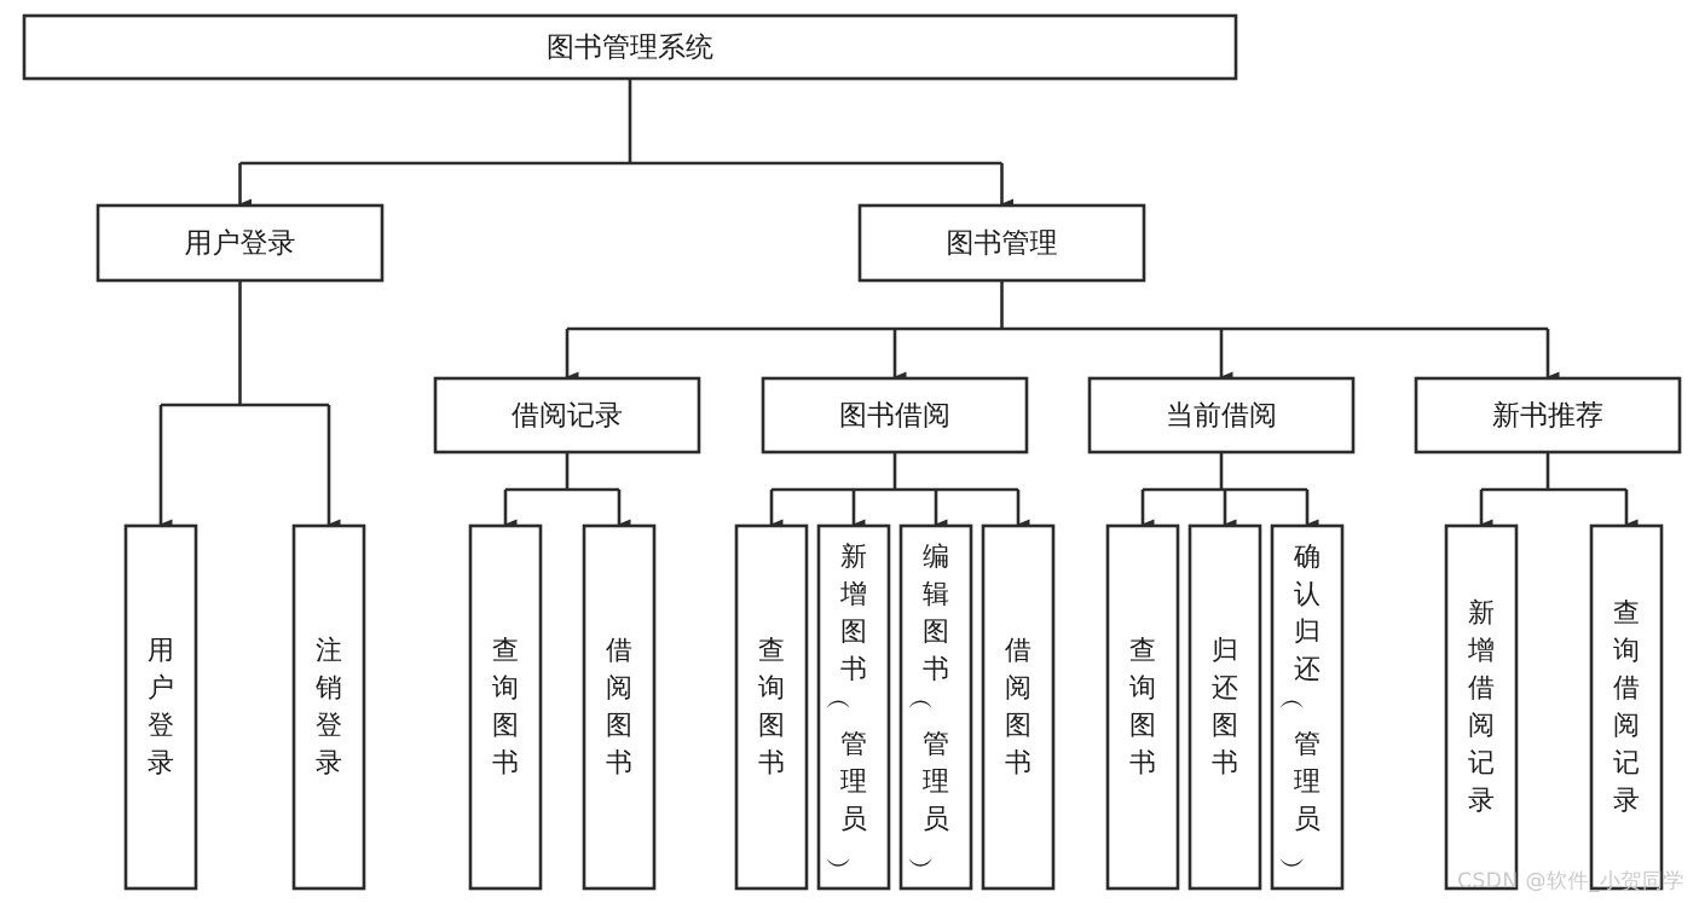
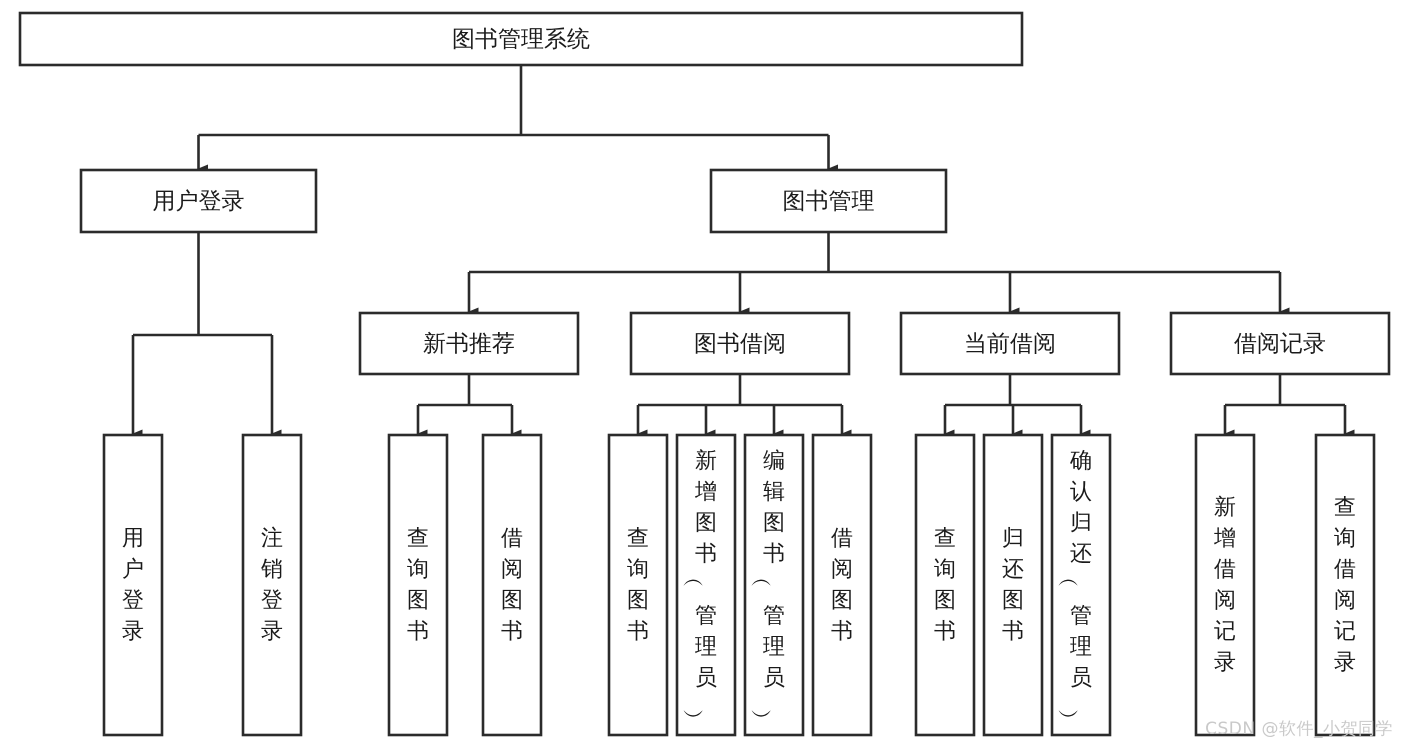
  图书管理系统
  用户登录
  图书管理
  用户登录
  注销登录
- 借阅记录
+ 新书推荐
  查询图书
  借阅图书
  图书借阅
  查询图书
  新增图书管理员
  编辑图书管理员
  借阅图书
  当前借阅
  查询图书
  归还图书
  确认归还管理员
- 新书推荐
+ 借阅记录
  新增借阅记录
  查询借阅记录
  CSDN @软件_小贺同学
